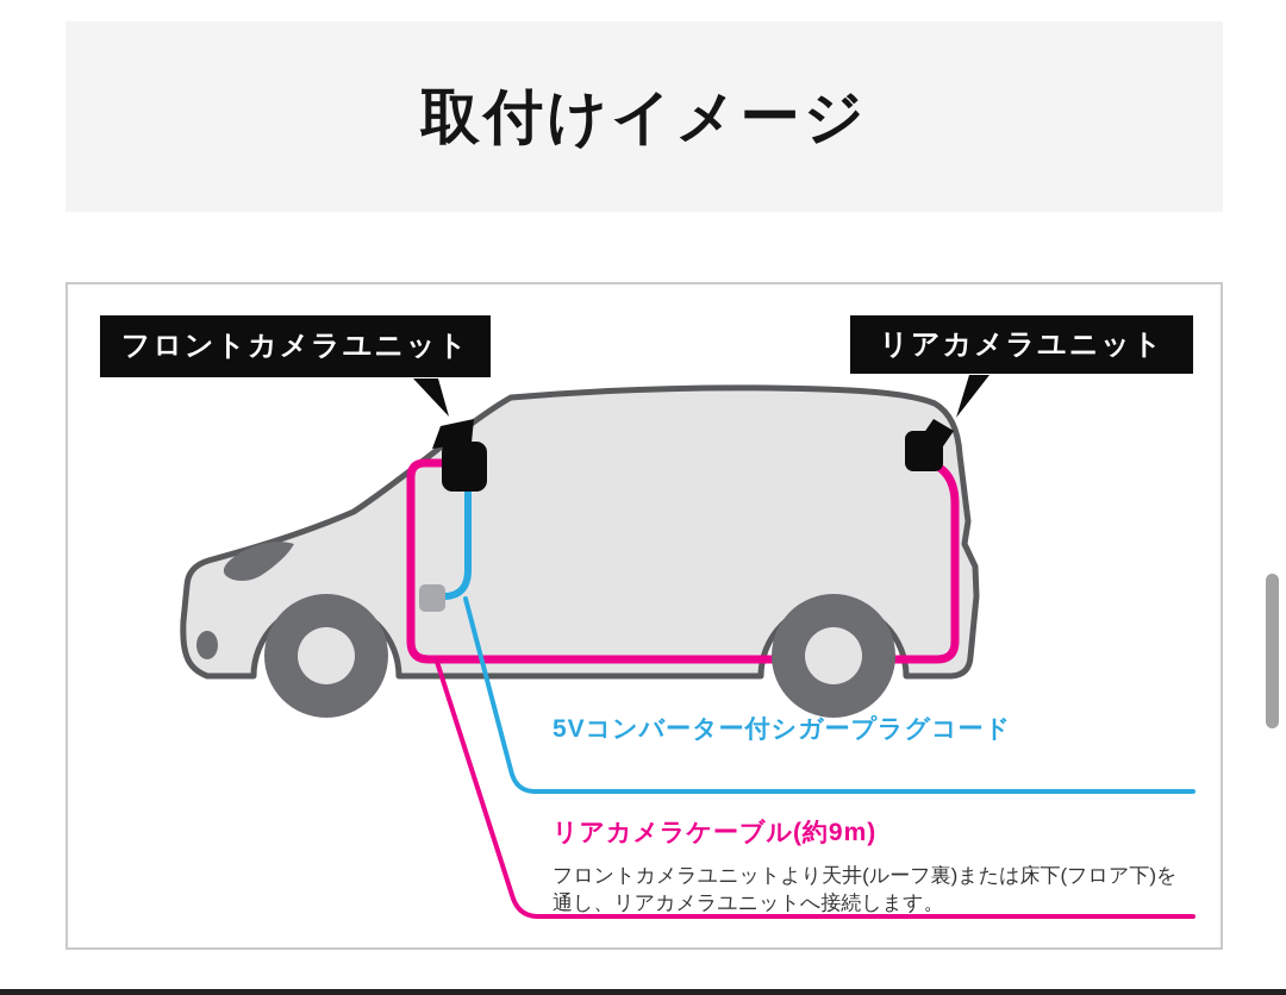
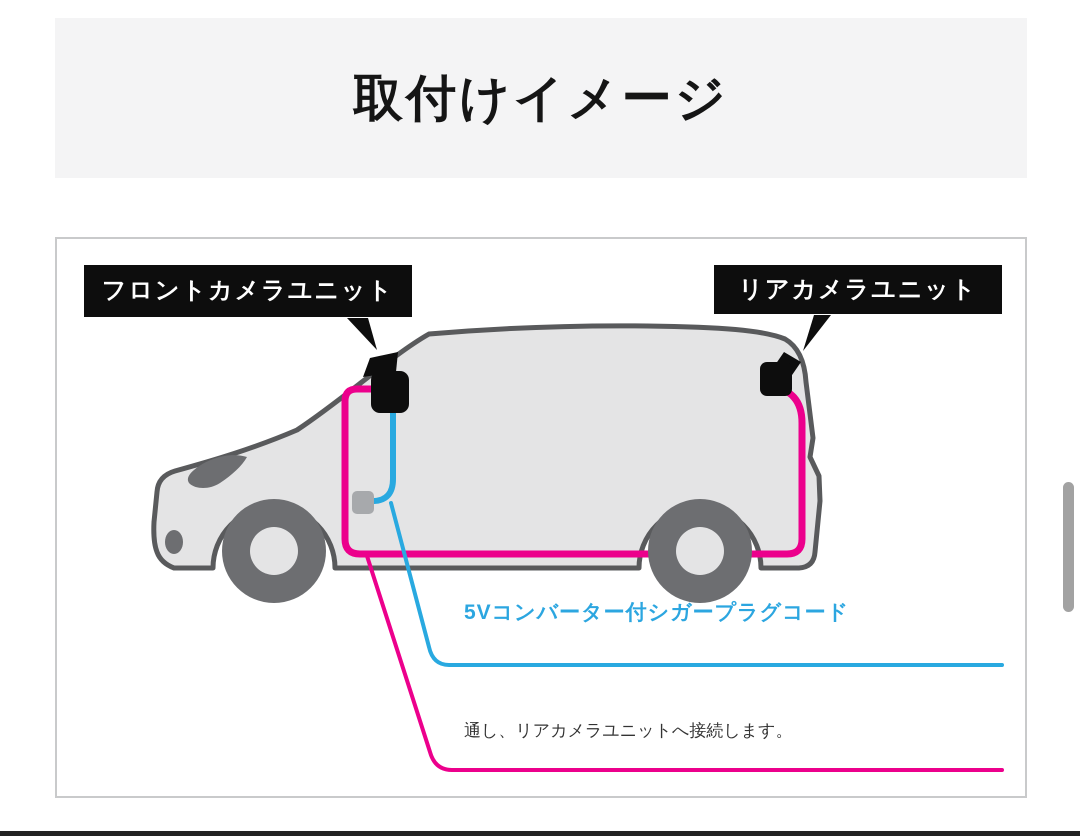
  取付けイメージ
  フロントカメラユニット
  リアカメラユニット
  5Vコンバーター付シガープラグコード
- リアカメラケーブル(約9m)
- フロントカメラユニットより天井(ルーフ裏)または床下(フロア下)を
  通し、リアカメラユニットへ接続します。
